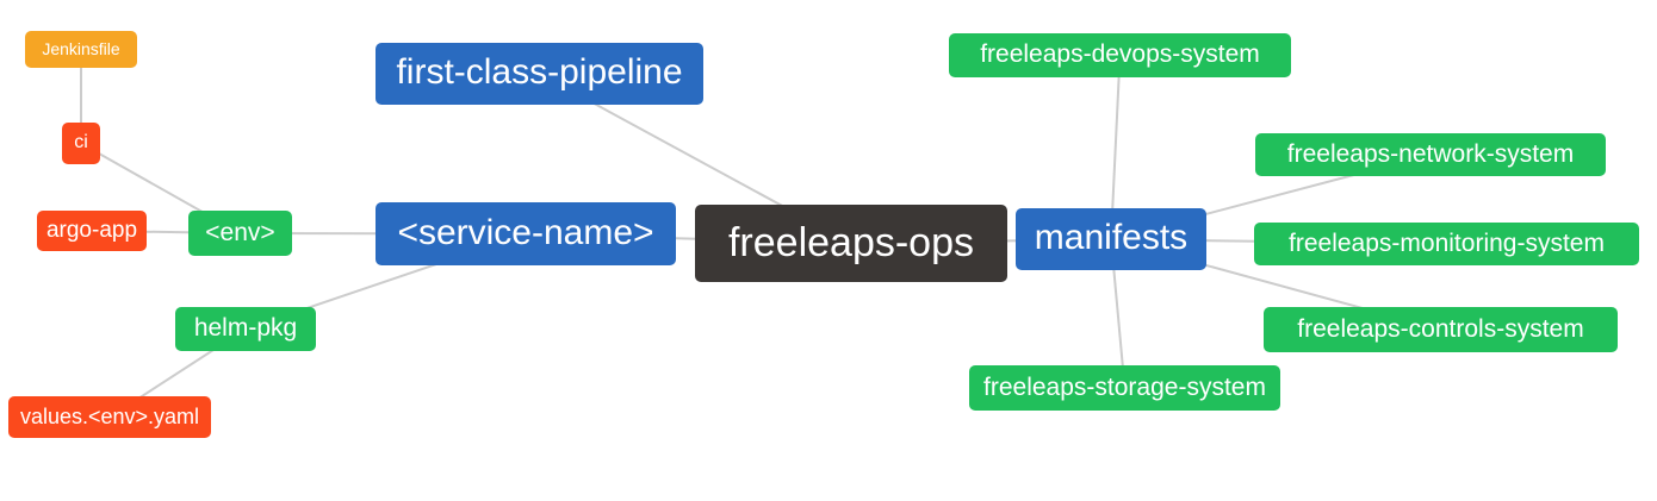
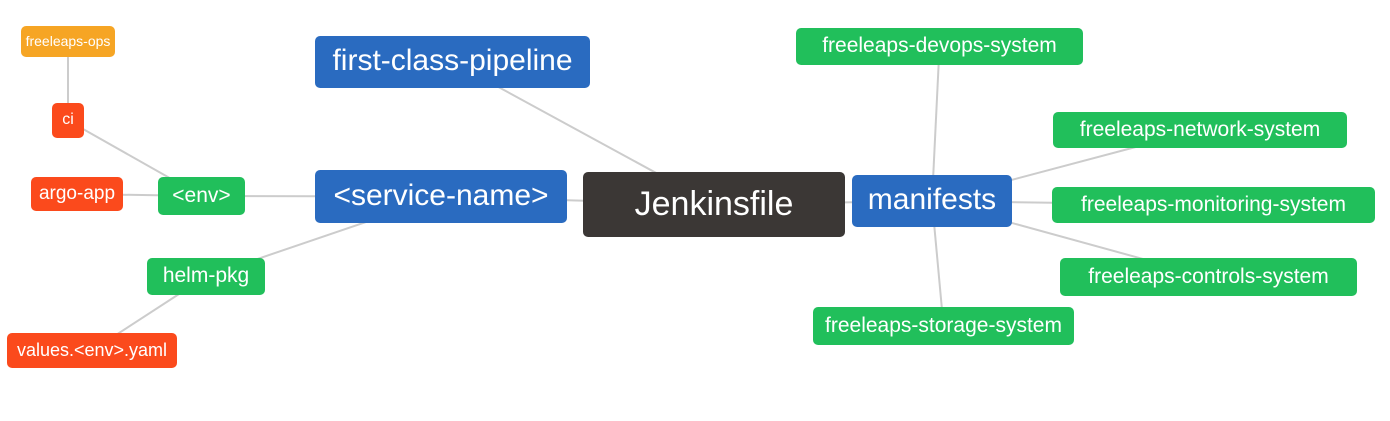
- Jenkinsfile
+ freeleaps-ops
  ci
  argo-app
  <env>
  helm-pkg
  values.<env>.yaml
  first-class-pipeline
  <service-name>
- freeleaps-ops
+ Jenkinsfile
  manifests
  freeleaps-devops-system
  freeleaps-network-system
  freeleaps-monitoring-system
  freeleaps-controls-system
  freeleaps-storage-system
